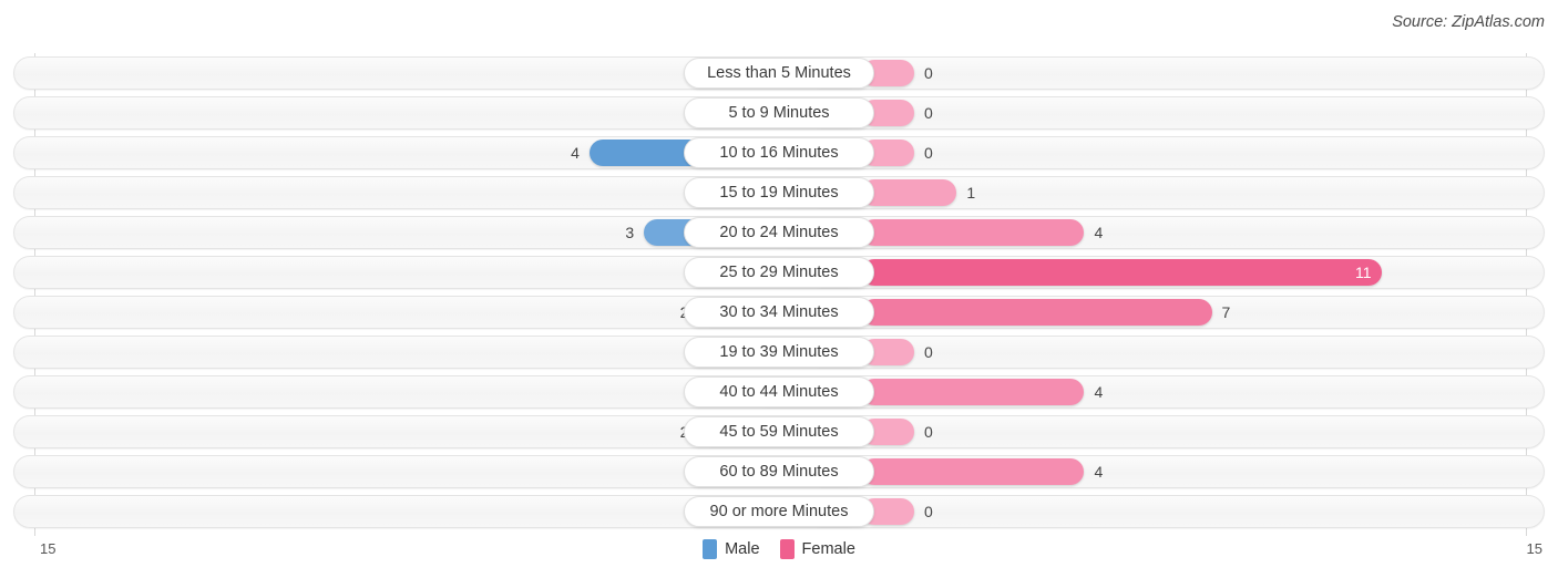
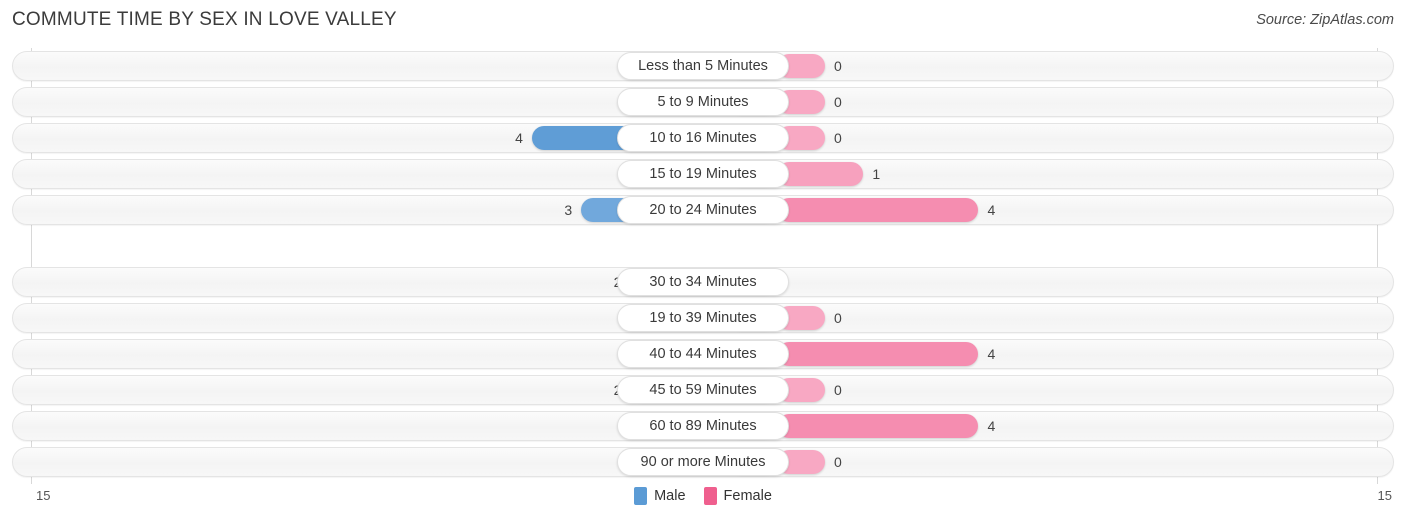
+ COMMUTE TIME BY SEX IN LOVE VALLEY
  Source: ZipAtlas.com
  0
  Less than 5 Minutes
  0
  5 to 9 Minutes
  4
  0
  10 to 16 Minutes
  1
  15 to 19 Minutes
  3
  4
  20 to 24 Minutes
- 11
- 25 to 29 Minutes
- 7
  30 to 34 Minutes
  0
  19 to 39 Minutes
  4
  40 to 44 Minutes
  0
  45 to 59 Minutes
  4
  60 to 89 Minutes
  0
  90 or more Minutes
  15
  15
  Male
  Female
